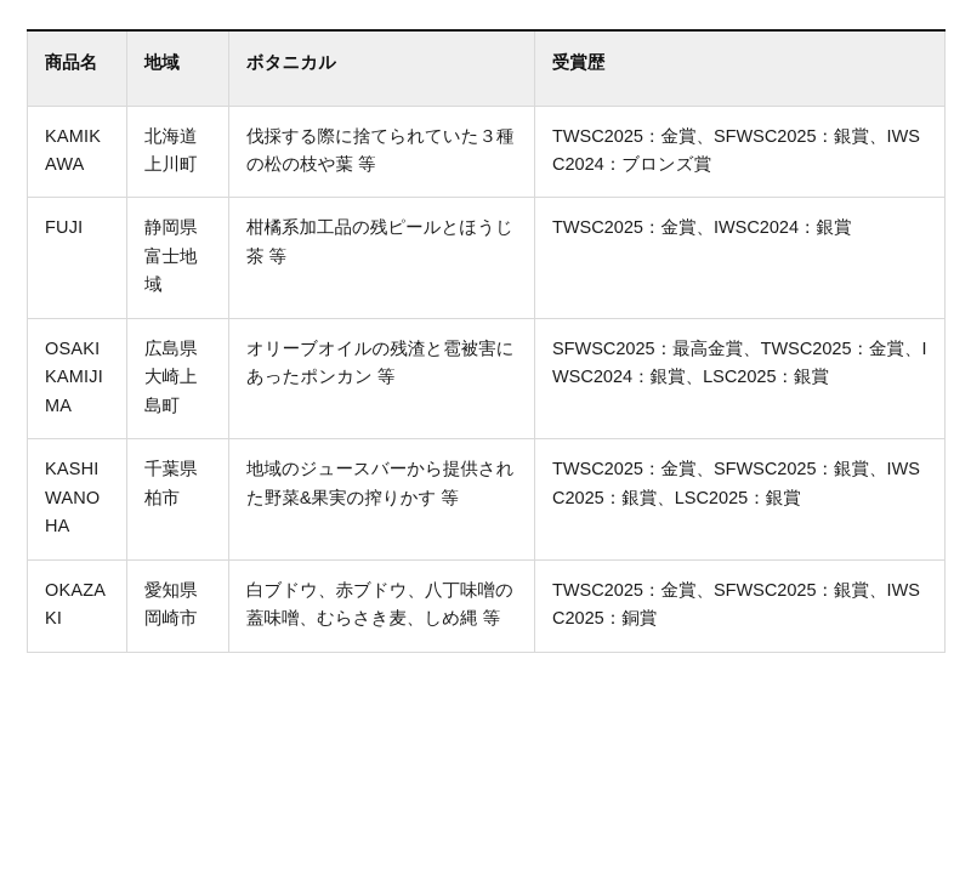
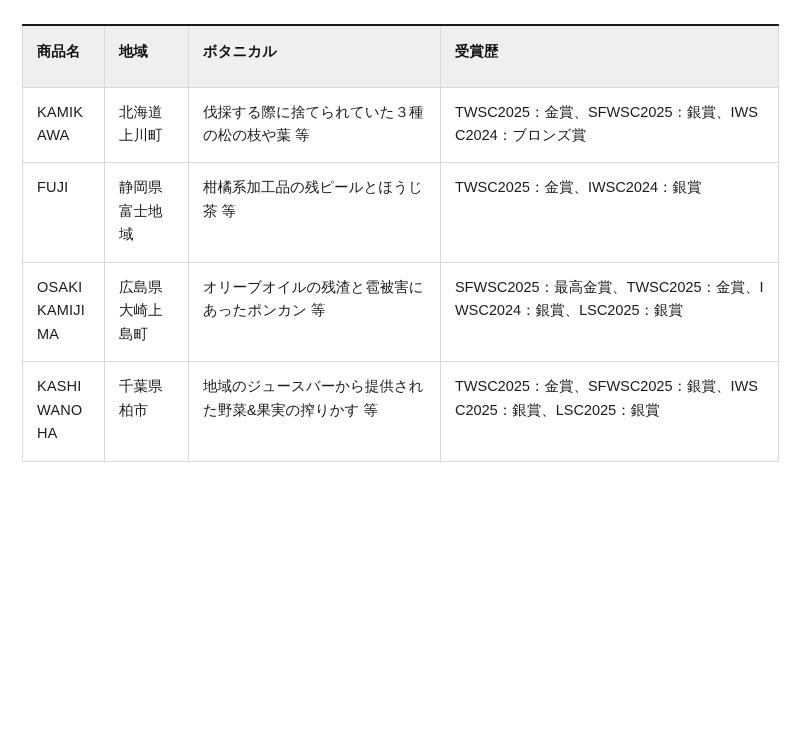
  商品名	地域	ボタニカル	受賞歴
  KAMIKAWA	北海道 上川町	伐採する際に捨てられていた３種の松の枝や葉 等	TWSC2025：金賞、SFWSC2025：銀賞、IWSC2024：ブロンズ賞
  FUJI	静岡県 富士地域	柑橘系加工品の残ピールとほうじ茶 等	TWSC2025：金賞、IWSC2024：銀賞
  OSAKIKAMIJIMA	広島県 大崎上島町	オリーブオイルの残渣と雹被害にあったポンカン 等	SFWSC2025：最高金賞、TWSC2025：金賞、IWSC2024：銀賞、LSC2025：銀賞
  KASHIWANOHA	千葉県 柏市	地域のジュースバーから提供された野菜&果実の搾りかす 等	TWSC2025：金賞、SFWSC2025：銀賞、IWSC2025：銀賞、LSC2025：銀賞
- OKAZAKI	愛知県 岡崎市	白ブドウ、赤ブドウ、八丁味噌の蓋味噌、むらさき麦、しめ縄 等	TWSC2025：金賞、SFWSC2025：銀賞、IWSC2025：銅賞
